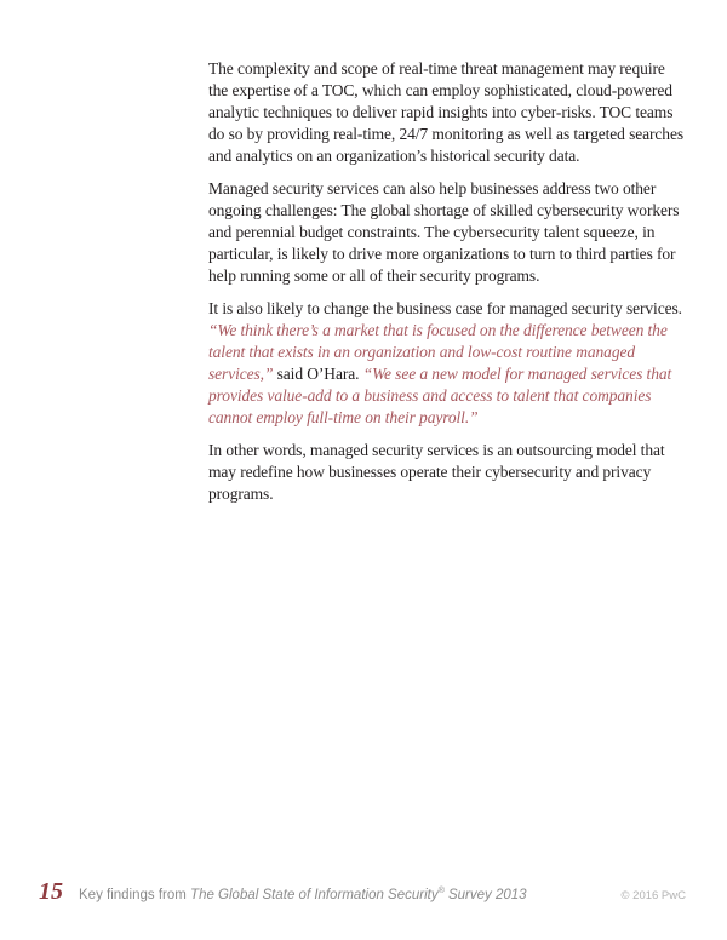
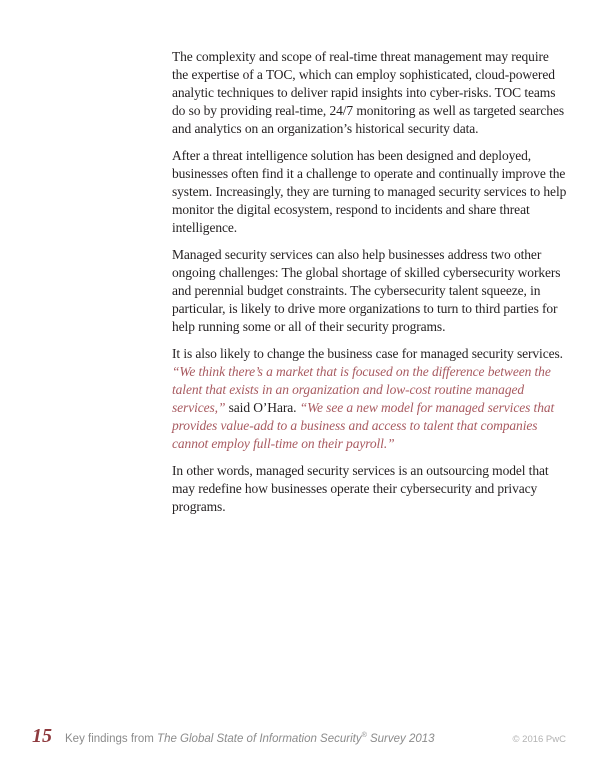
  The complexity and scope of real-time threat management may require the expertise of a TOC, which can employ sophisticated, cloud-powered analytic techniques to deliver rapid insights into cyber-risks. TOC teams do so by providing real-time, 24/7 monitoring as well as targeted searches and analytics on an organization’s historical security data.
+ After a threat intelligence solution has been designed and deployed, businesses often find it a challenge to operate and continually improve the system. Increasingly, they are turning to managed security services to help monitor the digital ecosystem, respond to incidents and share threat intelligence.
  Managed security services can also help businesses address two other ongoing challenges: The global shortage of skilled cybersecurity workers and perennial budget constraints. The cybersecurity talent squeeze, in particular, is likely to drive more organizations to turn to third parties for help running some or all of their security programs.
  It is also likely to change the business case for managed security services. “We think there’s a market that is focused on the difference between the talent that exists in an organization and low-cost routine managed services,” said O’Hara. “We see a new model for managed services that provides value-add to a business and access to talent that companies cannot employ full-time on their payroll.”
  In other words, managed security services is an outsourcing model that may redefine how businesses operate their cybersecurity and privacy programs.
  15
  Key findings from The Global State of Information Security Survey 2013
  © 2016 PwC
